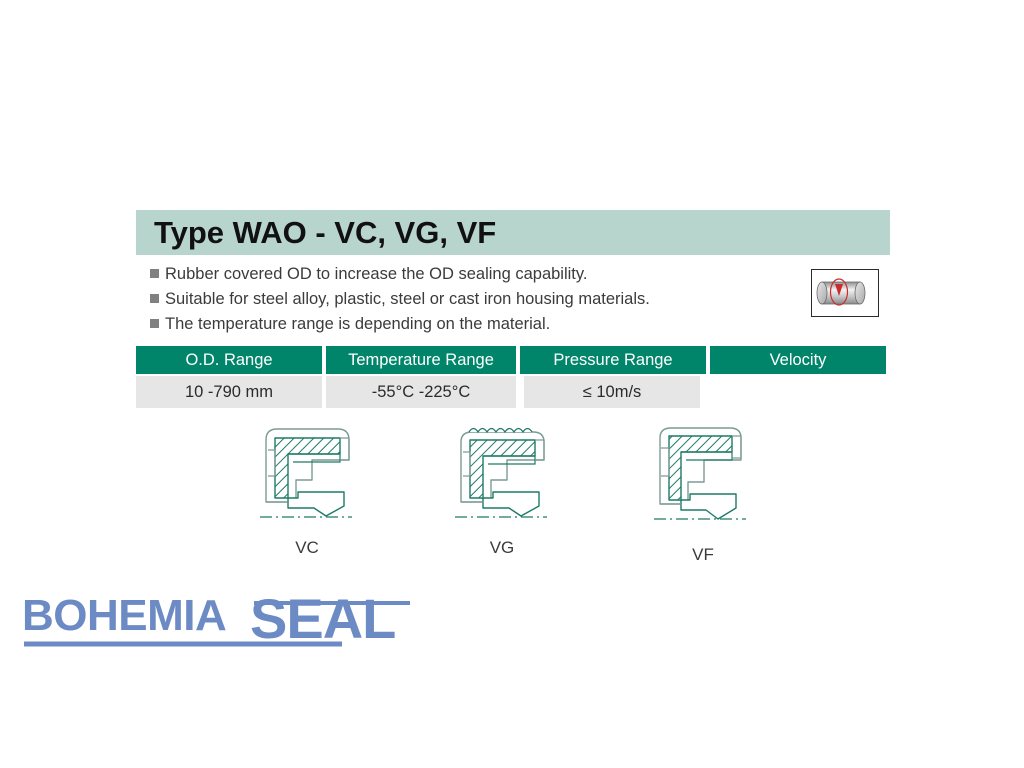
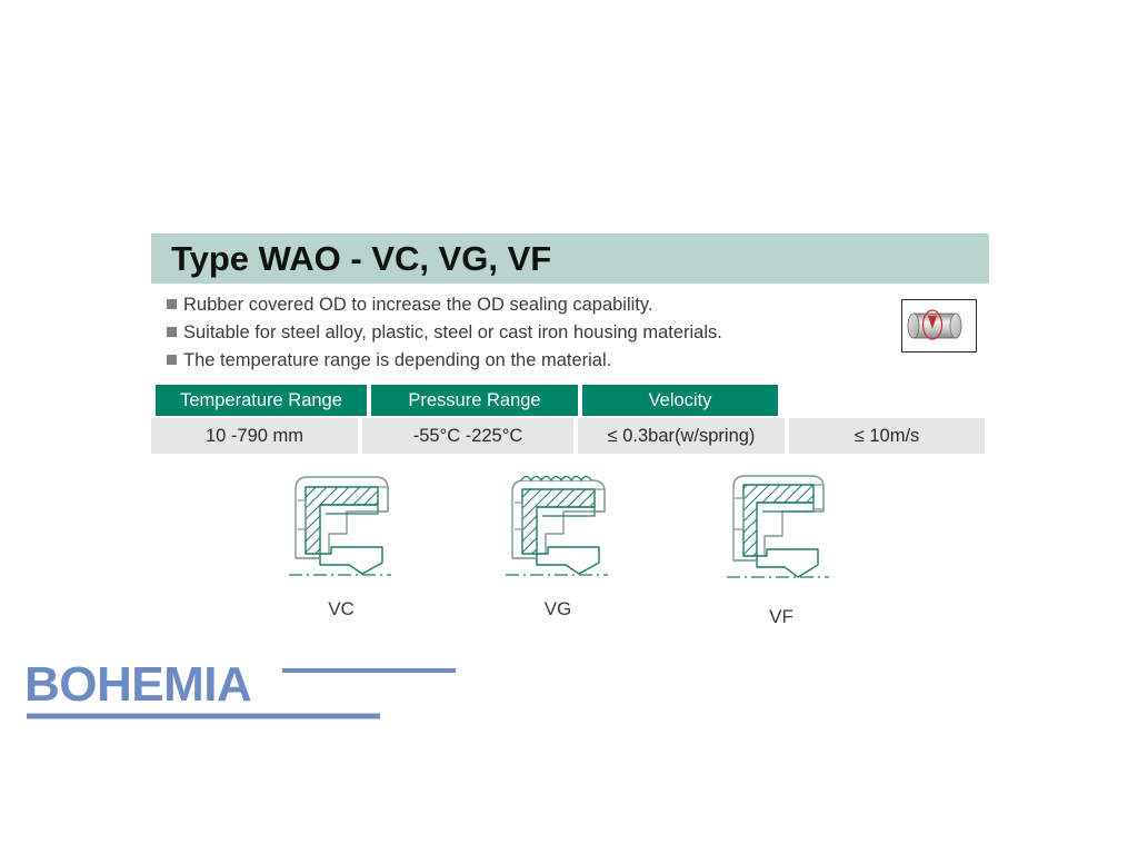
  Type WAO - VC, VG, VF
  Rubber covered OD to increase the OD sealing capability.
  Suitable for steel alloy, plastic, steel or cast iron housing materials.
  The temperature range is depending on the material.
- O.D. Range
  Temperature Range
  Pressure Range
  Velocity
  10 -790 mm
  -55°C -225°C
+ ≤ 0.3bar(w/spring)
  ≤ 10m/s
  VC
  VG
  VF
  BOHEMIA
- SEAL
